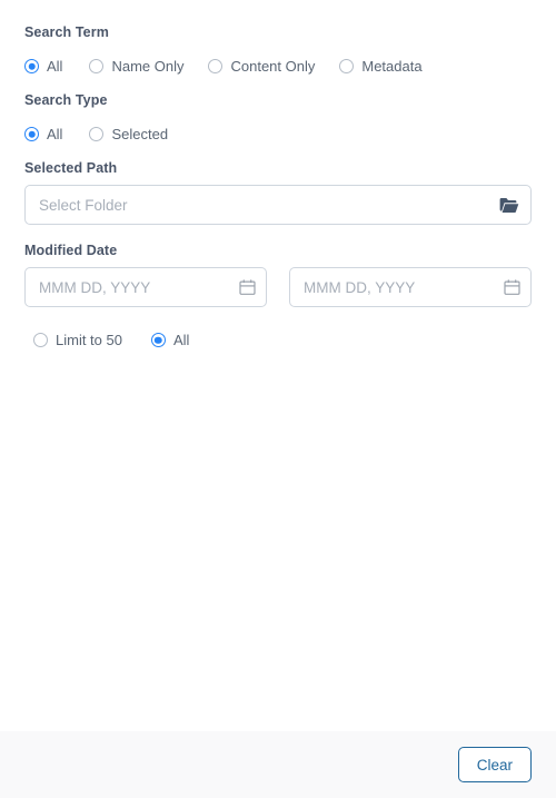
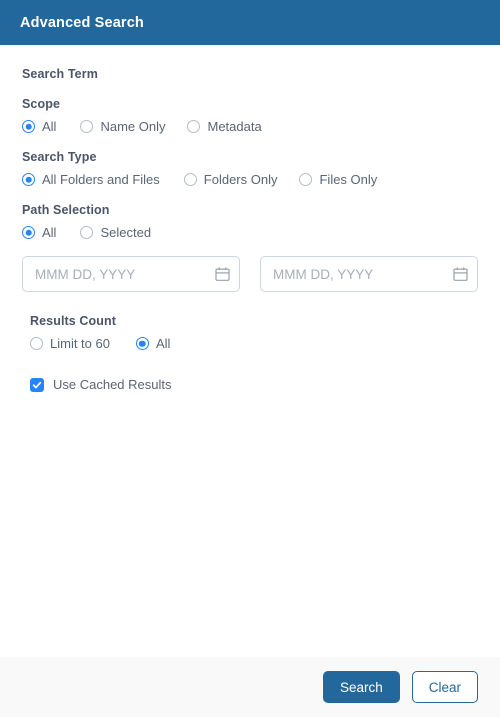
+ Advanced Search
  Search Term
+ Scope
  All
  Name Only
- Content Only
  Metadata
  Search Type
+ All Folders and Files
+ Folders Only
+ Files Only
+ Path Selection
  All
  Selected
- Selected Path
- Select Folder
- Modified Date
  MMM DD, YYYY
  MMM DD, YYYY
+ Results Count
- Limit to 50
+ Limit to 60
  All
+ Use Cached Results
+ Search
  Clear
